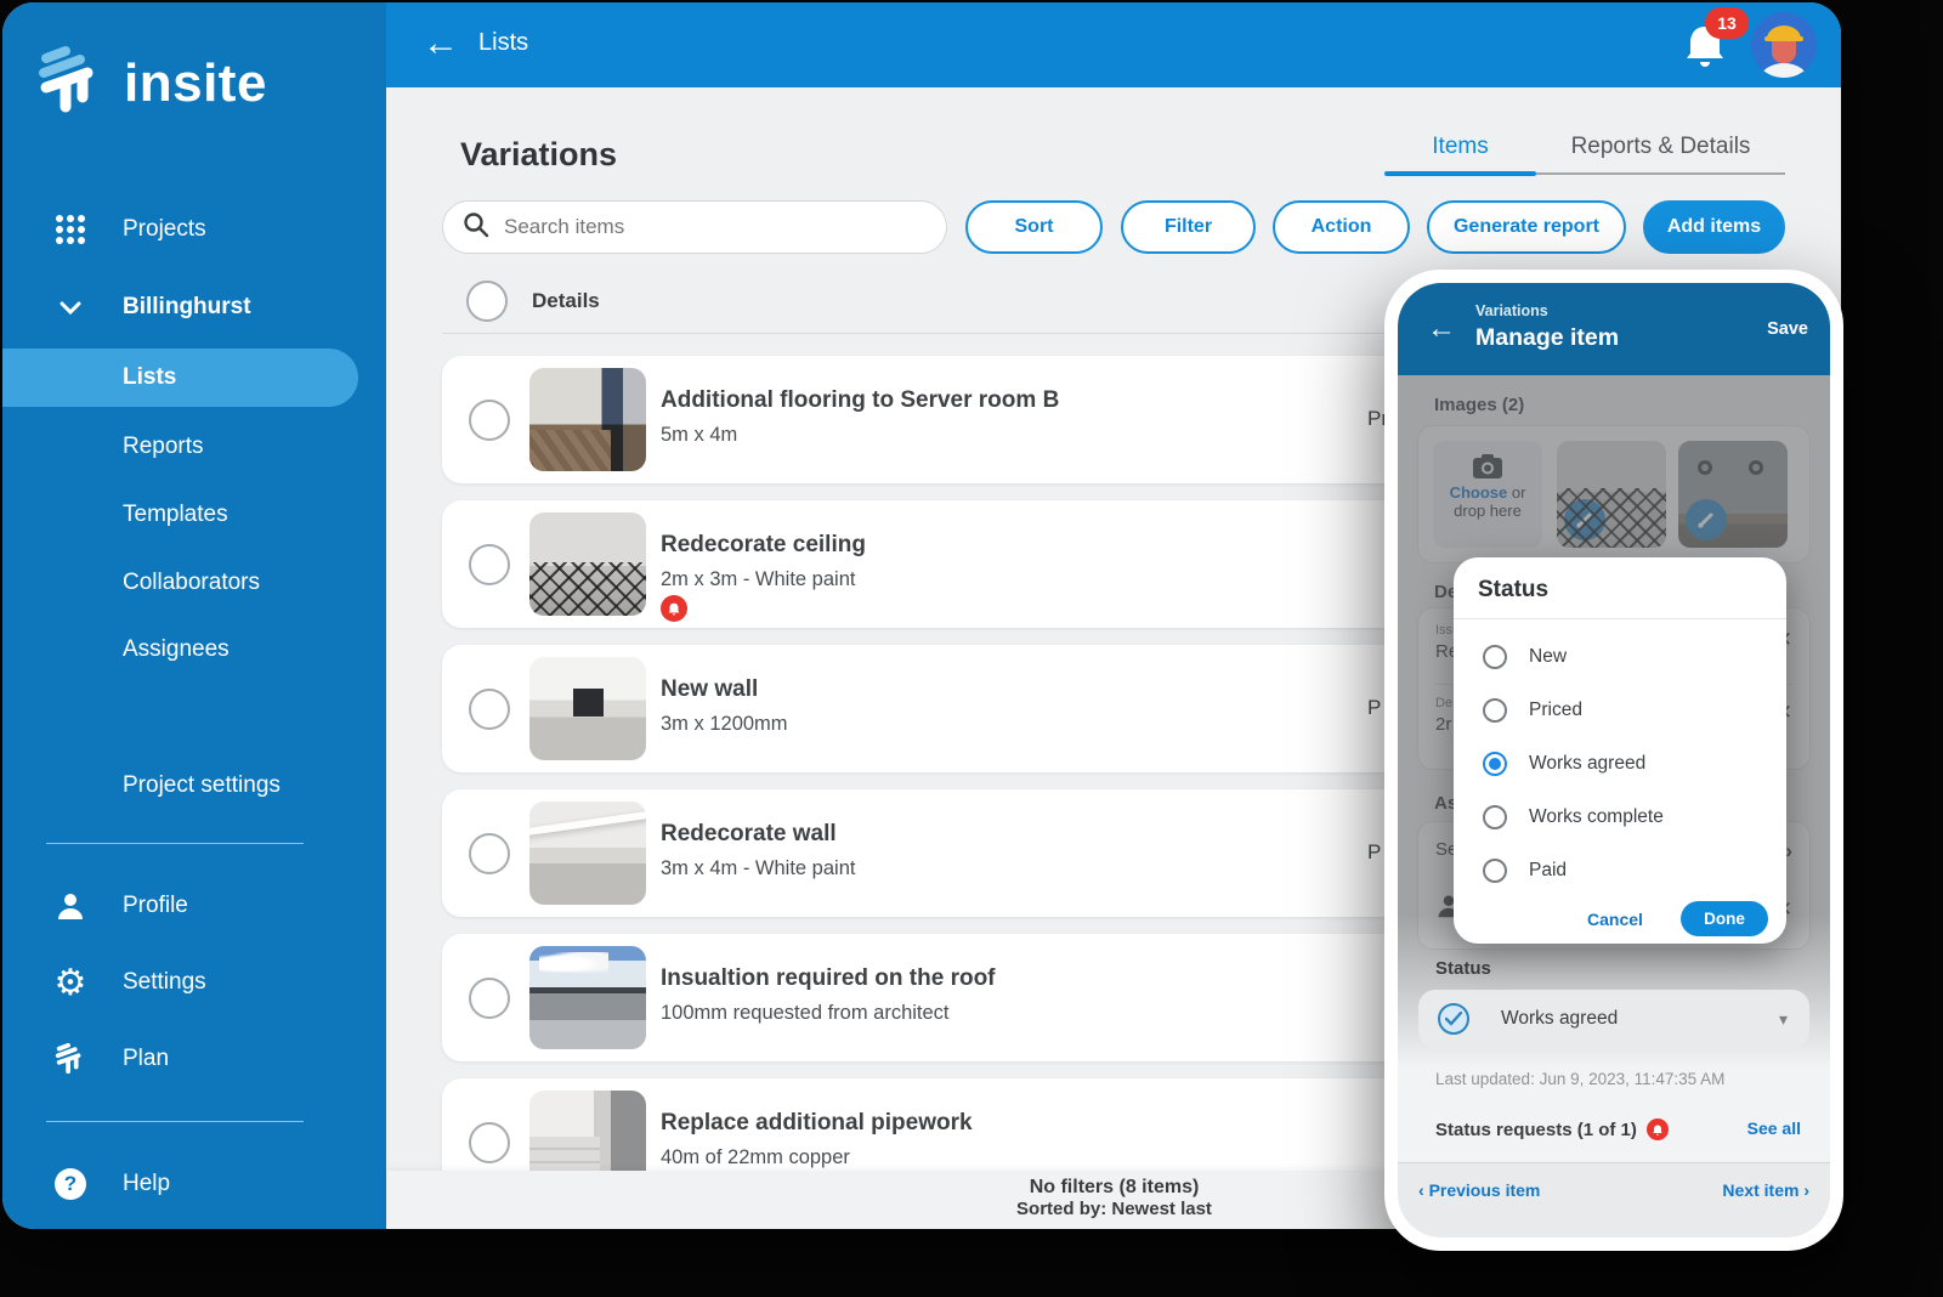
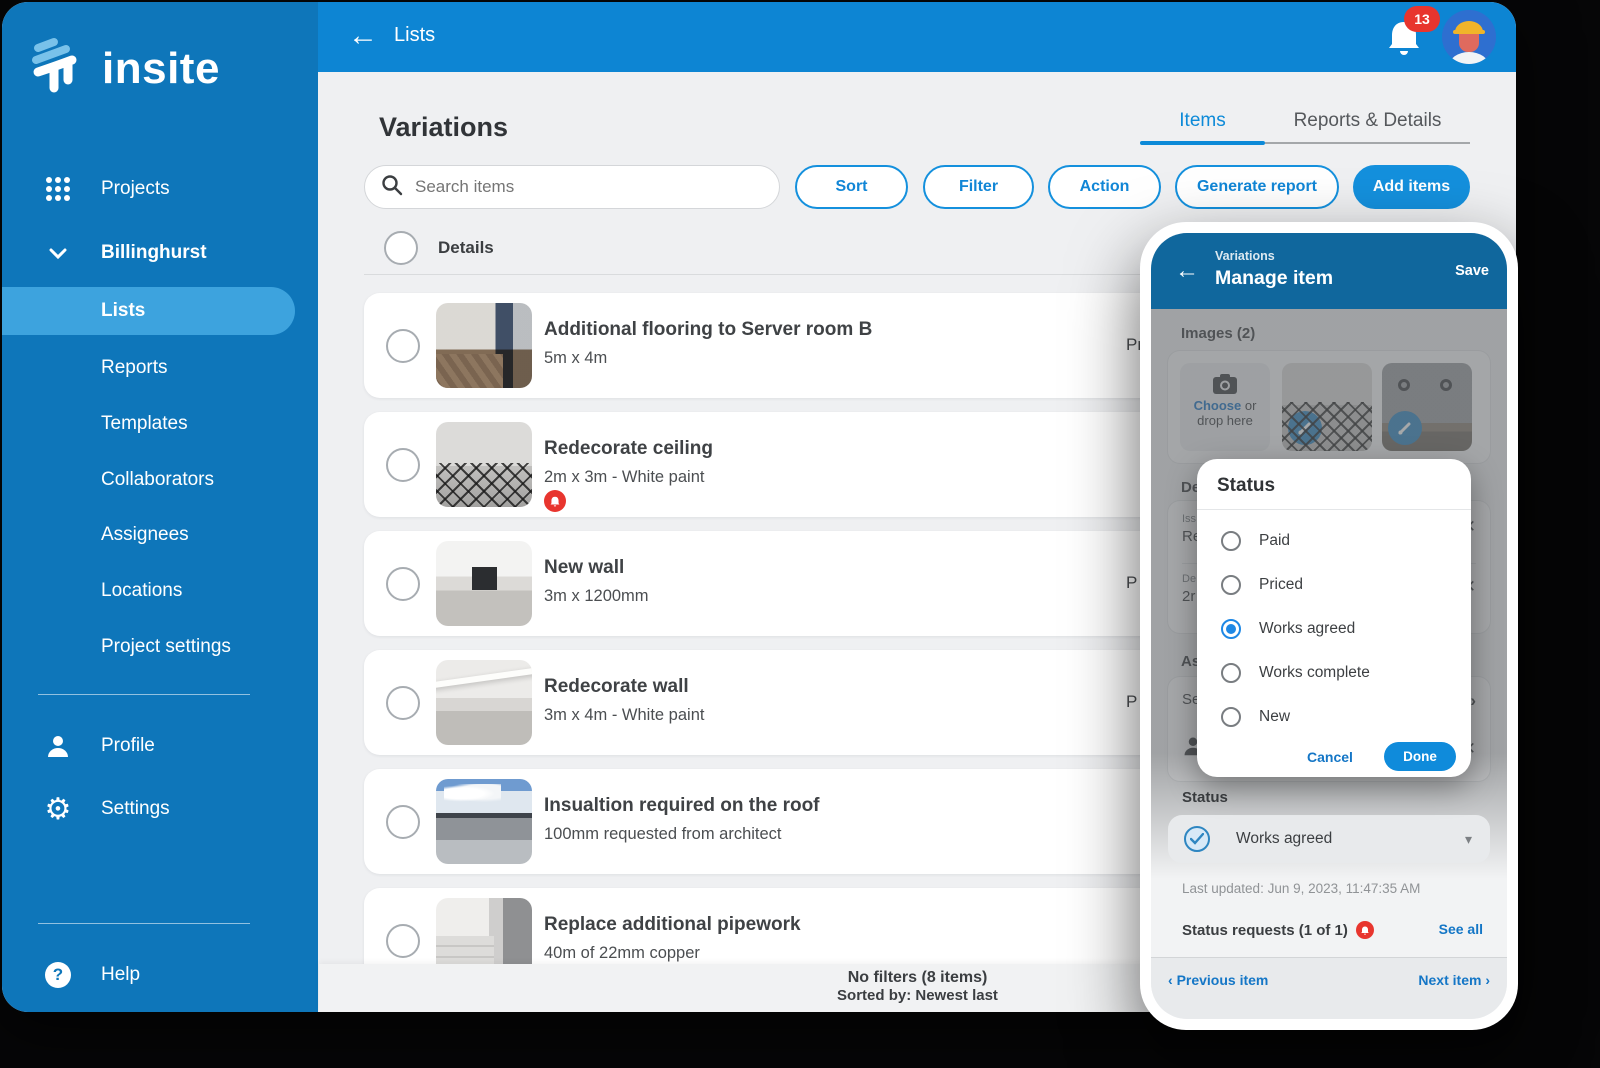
  insite
  Projects
  Billinghurst
  Lists
  Reports
  Templates
  Collaborators
  Assignees
+ Locations
  Project settings
  Profile
  ⚙
  Settings
- Plan
  ?
  Help
  ←
  Lists
  13
  Variations
  Items
  Reports & Details
  Search items
  Sort
  Filter
  Action
  Generate report
  Add items
  Details
  Additional flooring to Server room B
  5m x 4m
  Redecorate ceiling
  2m x 3m - White paint
  New wall
  3m x 1200mm
  P
  Redecorate wall
  3m x 4m - White paint
  P
  Insualtion required on the roof
  100mm requested from architect
  Replace additional pipework
  40m of 22mm copper
  No filters (8 items)
  Sorted by: Newest last
  Status
  Works agreed
  ▾
  Last updated: Jun 9, 2023, 11:47:35 AM
  Status requests (1 of 1)
  See all
  ‹ Previous item
  Next item ›
  Status
- New
+ Paid
  Priced
  Works agreed
  Works complete
- Paid
+ New
  Cancel
  Done
  ←
  Variations
  Manage item
  Save
